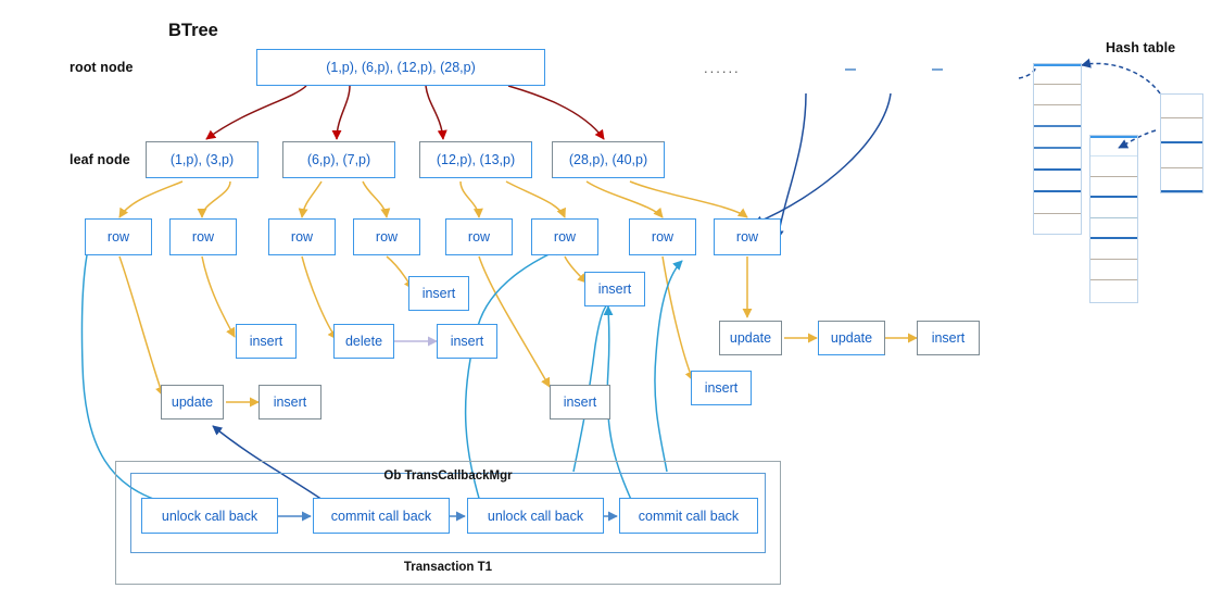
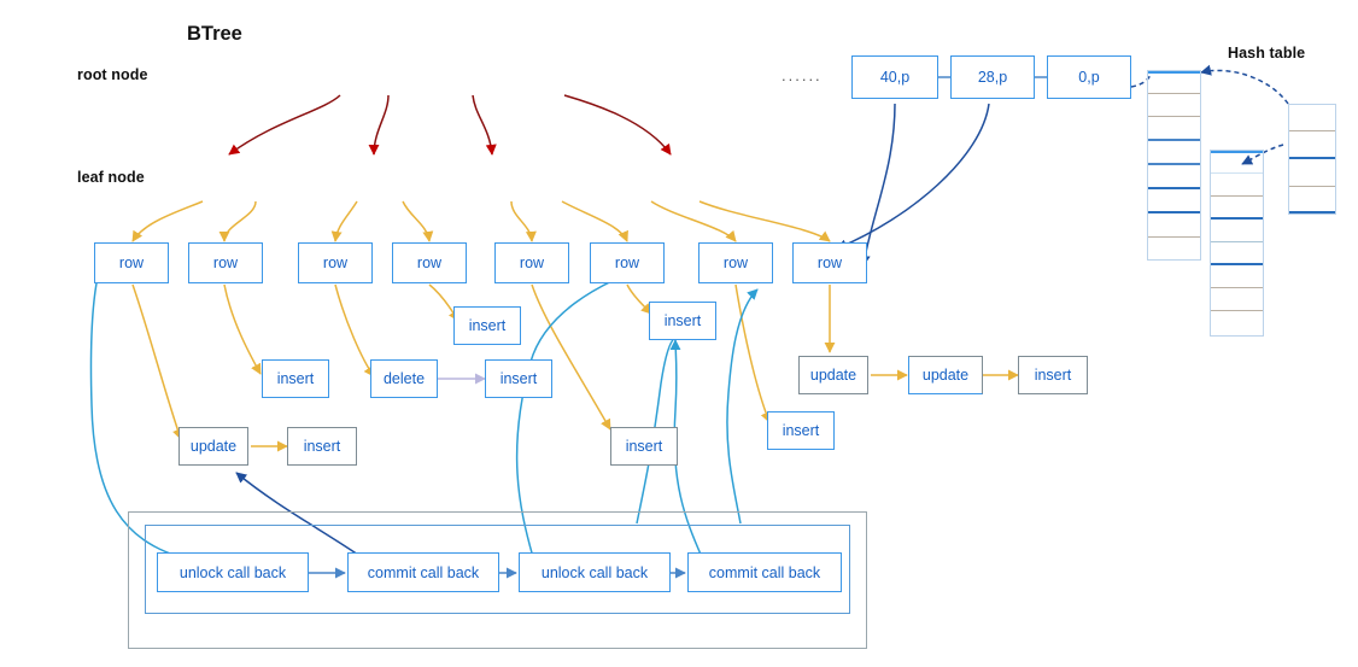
  BTree
  root node
  leaf node
  Hash table
  ......
- (1,p), (6,p), (12,p), (28,p)
- (1,p), (3,p)
- (6,p), (7,p)
- (12,p), (13,p)
- (28,p), (40,p)
  row
  row
  row
  row
  row
  row
  row
  row
+ 40,p
+ 28,p
+ 0,p
  insert
  insert
  delete
  insert
  insert
  insert
  insert
  update
  insert
  update
  update
  insert
- Ob TransCallbackMgr
- Transaction T1
  unlock call back
  commit call back
  unlock call back
  commit call back
